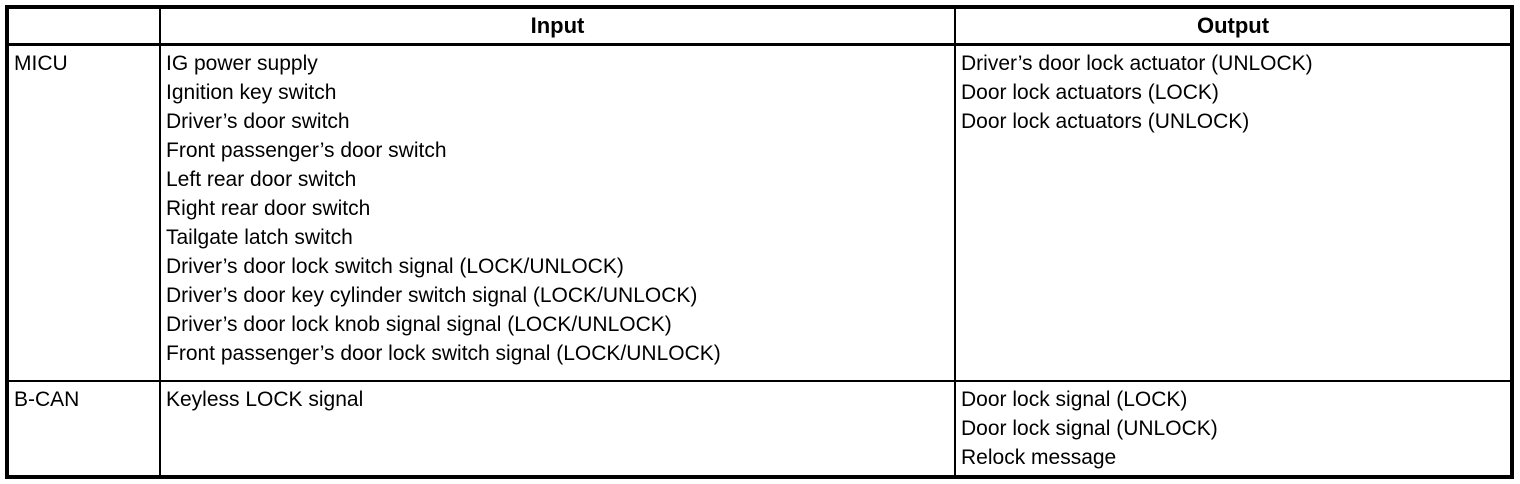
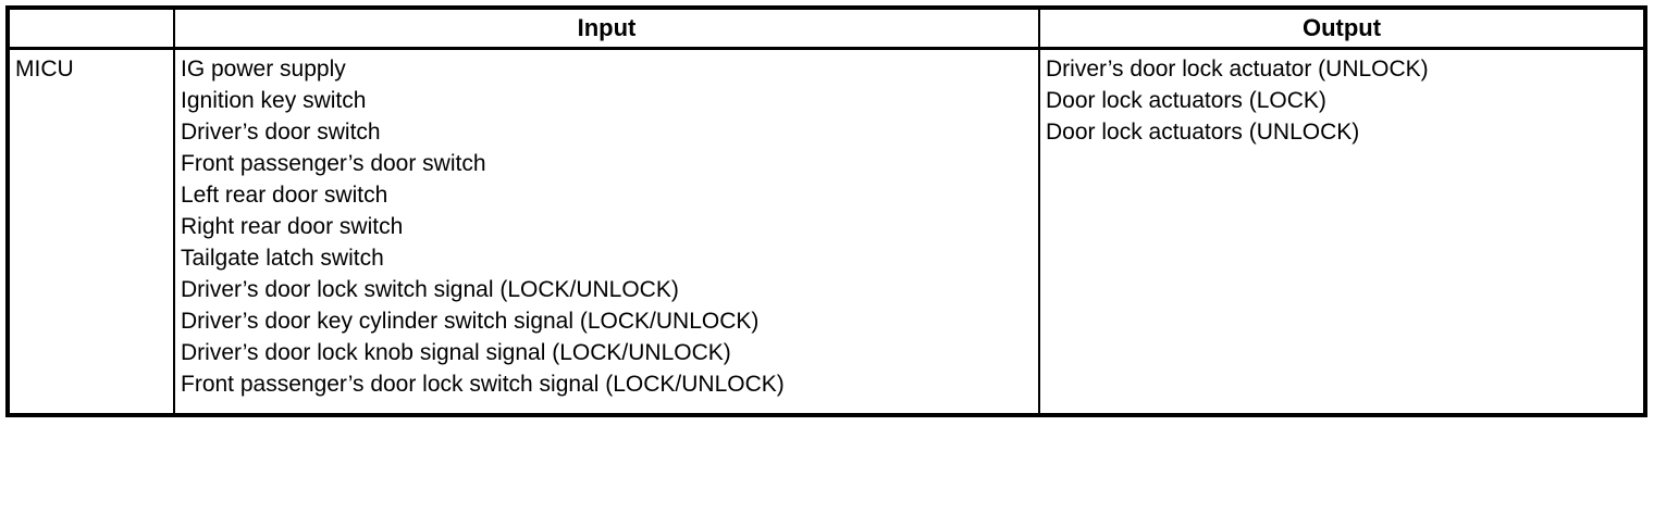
  	Input	Output
  MICU	IG power supply Ignition key switch Driver’s door switch Front passenger’s door switch Left rear door switch Right rear door switch Tailgate latch switch Driver’s door lock switch signal (LOCK/UNLOCK) Driver’s door key cylinder switch signal (LOCK/UNLOCK) Driver’s door lock knob signal signal (LOCK/UNLOCK) Front passenger’s door lock switch signal (LOCK/UNLOCK)	Driver’s door lock actuator (UNLOCK) Door lock actuators (LOCK) Door lock actuators (UNLOCK)
- B-CAN	Keyless LOCK signal	Door lock signal (LOCK) Door lock signal (UNLOCK) Relock message
